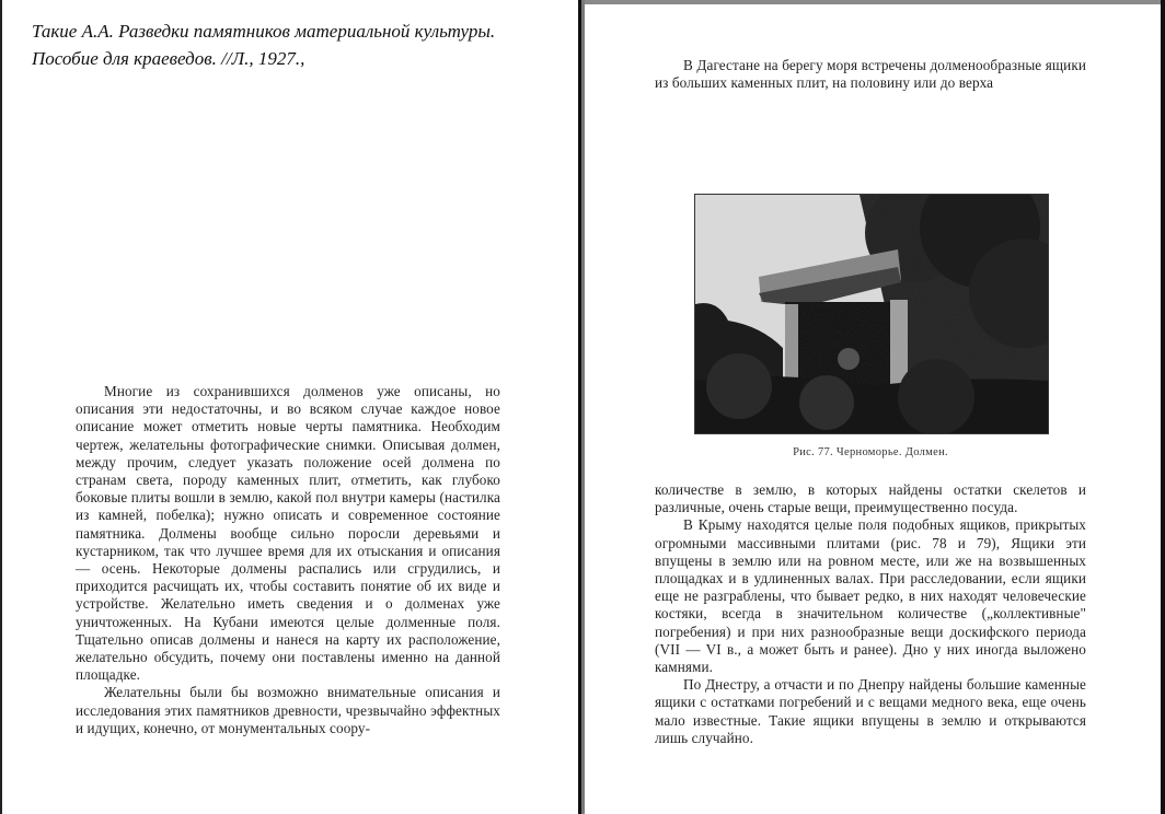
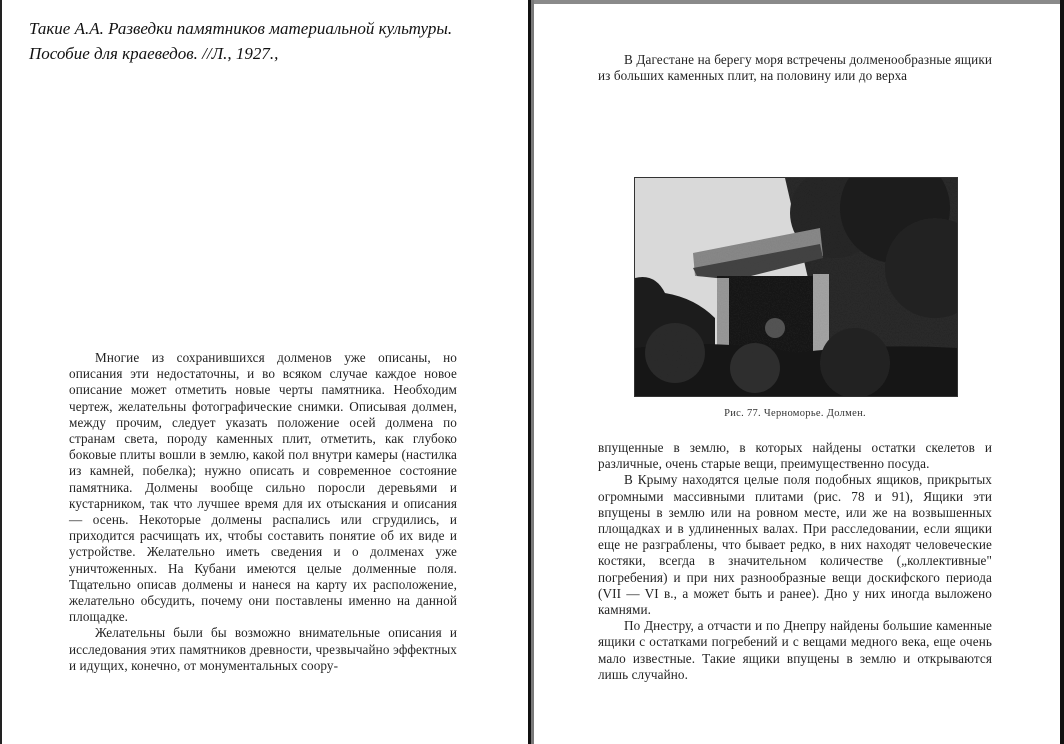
  Такие А.А. Разведки памятников материальной культуры.
  Пособие для краеведов. //Л., 1927.,
  Многие из сохранившихся долменов уже описаны, но описания эти недостаточны, и во всяком случае каждое новое описание может отметить новые черты памятника. Необходим чертеж, желательны фотографические снимки. Описывая долмен, между прочим, следует указать положение осей долмена по странам света, породу каменных плит, отметить, как глубоко боковые плиты вошли в землю, какой пол внутри камеры (настилка из камней, побелка); нужно описать и современное состояние памятника. Долмены вообще сильно поросли деревьями и кустарником, так что лучшее время для их отыскания и описания — осень. Некоторые долмены распались или сгрудились, и приходится расчищать их, чтобы составить понятие об их виде и устройстве. Желательно иметь сведения и о долменах уже уничтоженных. На Кубани имеются целые долменные поля. Тщательно описав долмены и нанеся на карту их расположение, желательно обсудить, почему они поставлены именно на данной площадке.
  Желательны были бы возможно внимательные описания и исследования этих памятников древности, чрезвычайно эффектных и идущих, конечно, от монументальных соору-
  В Дагестане на берегу моря встречены долменообразные ящики из больших каменных плит, на половину или до верха
  Рис. 77. Черноморье. Долмен.
- количестве в землю, в которых найдены остатки скелетов и различные, очень старые вещи, преимущественно посуда.
+ впущенные в землю, в которых найдены остатки скелетов и различные, очень старые вещи, преимущественно посуда.
- В Крыму находятся целые поля подобных ящиков, прикрытых огромными массивными плитами (рис. 78 и 79), Ящики эти впущены в землю или на ровном месте, или же на возвышенных площадках и в удлиненных валах. При расследовании, если ящики еще не разграблены, что бывает редко, в них находят человеческие костяки, всегда в значительном количестве („коллективные" погребения) и при них разнообразные вещи доскифского периода (VII — VI в., а может быть и ранее). Дно у них иногда выложено камнями.
+ В Крыму находятся целые поля подобных ящиков, прикрытых огромными массивными плитами (рис. 78 и 91), Ящики эти впущены в землю или на ровном месте, или же на возвышенных площадках и в удлиненных валах. При расследовании, если ящики еще не разграблены, что бывает редко, в них находят человеческие костяки, всегда в значительном количестве („коллективные" погребения) и при них разнообразные вещи доскифского периода (VII — VI в., а может быть и ранее). Дно у них иногда выложено камнями.
  По Днестру, а отчасти и по Днепру найдены большие каменные ящики с остатками погребений и с вещами медного века, еще очень мало известные. Такие ящики впущены в землю и открываются лишь случайно.
